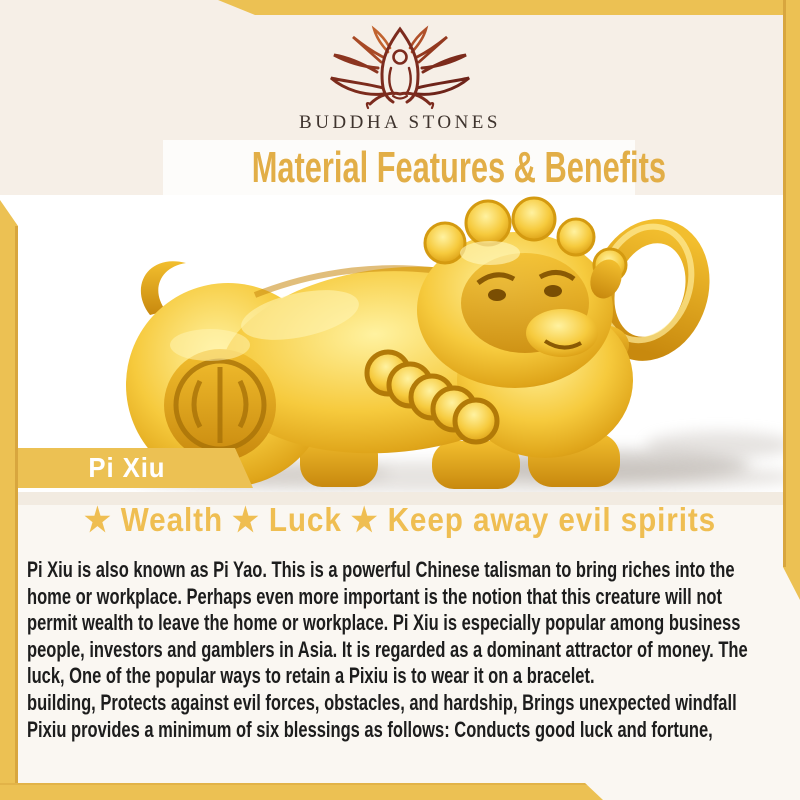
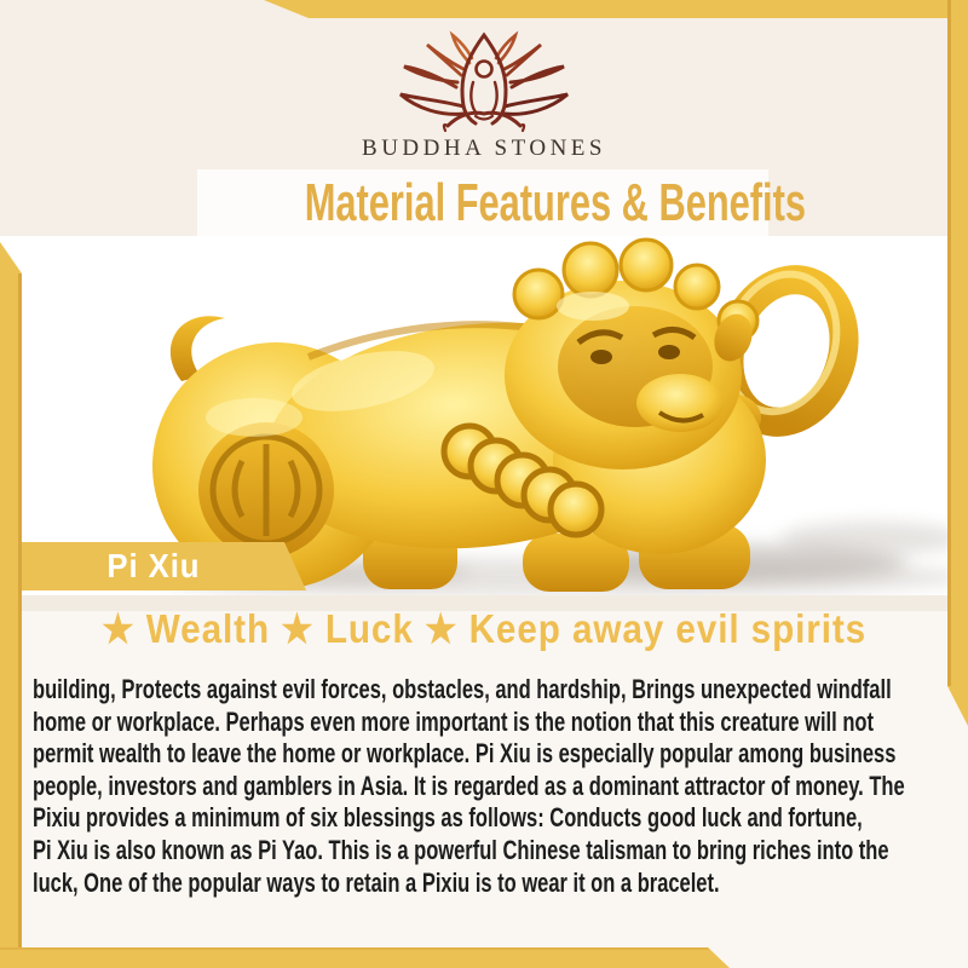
  BUDDHA STONES
  Material Features & Benefits
  Pi Xiu
  ★ Wealth ★ Luck ★ Keep away evil spirits
- Pi Xiu is also known as Pi Yao. This is a powerful Chinese talisman to bring riches into the
+ building, Protects against evil forces, obstacles, and hardship, Brings unexpected windfall
  home or workplace. Perhaps even more important is the notion that this creature will not
  permit wealth to leave the home or workplace. Pi Xiu is especially popular among business
  people, investors and gamblers in Asia. It is regarded as a dominant attractor of money. The
- luck, One of the popular ways to retain a Pixiu is to wear it on a bracelet.
+ Pixiu provides a minimum of six blessings as follows: Conducts good luck and fortune,
- building, Protects against evil forces, obstacles, and hardship, Brings unexpected windfall
+ Pi Xiu is also known as Pi Yao. This is a powerful Chinese talisman to bring riches into the
- Pixiu provides a minimum of six blessings as follows: Conducts good luck and fortune,
+ luck, One of the popular ways to retain a Pixiu is to wear it on a bracelet.
